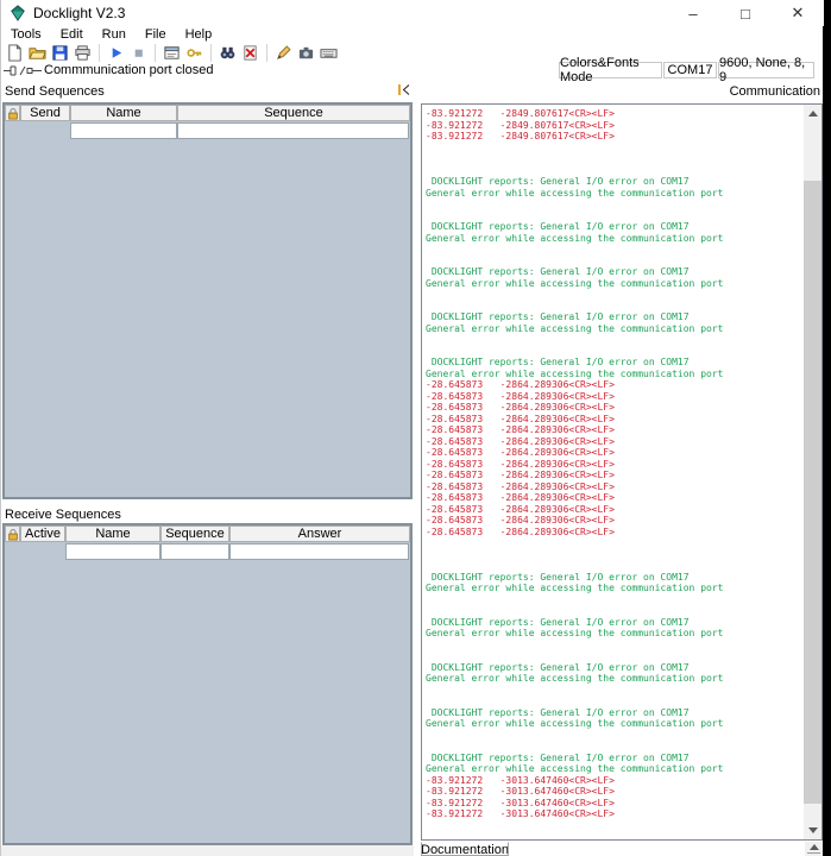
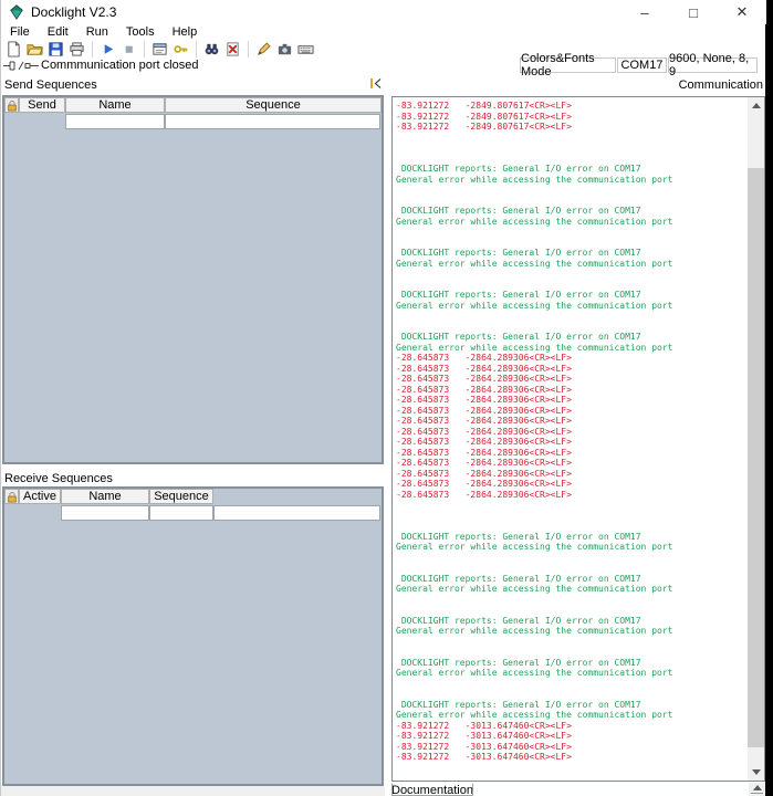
  Docklight V2.3
  –
  □
  ✕
- Tools
+ File
  Edit
  Run
- File
+ Tools
  Help
  Commmunication port closed
  Colors&Fonts Mode
  COM17
  9600, None, 8, 9
  Send Sequences
  Send
  Name
  Sequence
  Receive Sequences
  Active
  Name
  Sequence
- Answer
  Communication
  -83.921272 -2849.807617<CR><LF>
  -83.921272 -2849.807617<CR><LF>
  -83.921272 -2849.807617<CR><LF>
  DOCKLIGHT reports: General I/O error on COM17
  General error while accessing the communication port
  DOCKLIGHT reports: General I/O error on COM17
  General error while accessing the communication port
  DOCKLIGHT reports: General I/O error on COM17
  General error while accessing the communication port
  DOCKLIGHT reports: General I/O error on COM17
  General error while accessing the communication port
  DOCKLIGHT reports: General I/O error on COM17
  General error while accessing the communication port
  -28.645873 -2864.289306<CR><LF>
  -28.645873 -2864.289306<CR><LF>
  -28.645873 -2864.289306<CR><LF>
  -28.645873 -2864.289306<CR><LF>
  -28.645873 -2864.289306<CR><LF>
  -28.645873 -2864.289306<CR><LF>
  -28.645873 -2864.289306<CR><LF>
  -28.645873 -2864.289306<CR><LF>
  -28.645873 -2864.289306<CR><LF>
  -28.645873 -2864.289306<CR><LF>
  -28.645873 -2864.289306<CR><LF>
  -28.645873 -2864.289306<CR><LF>
  -28.645873 -2864.289306<CR><LF>
  -28.645873 -2864.289306<CR><LF>
  DOCKLIGHT reports: General I/O error on COM17
  General error while accessing the communication port
  DOCKLIGHT reports: General I/O error on COM17
  General error while accessing the communication port
  DOCKLIGHT reports: General I/O error on COM17
  General error while accessing the communication port
  DOCKLIGHT reports: General I/O error on COM17
  General error while accessing the communication port
  DOCKLIGHT reports: General I/O error on COM17
  General error while accessing the communication port
  -83.921272 -3013.647460<CR><LF>
  -83.921272 -3013.647460<CR><LF>
  -83.921272 -3013.647460<CR><LF>
  -83.921272 -3013.647460<CR><LF>
  Documentation
